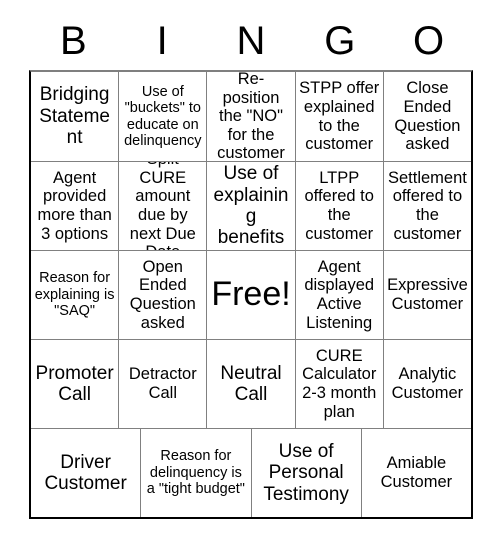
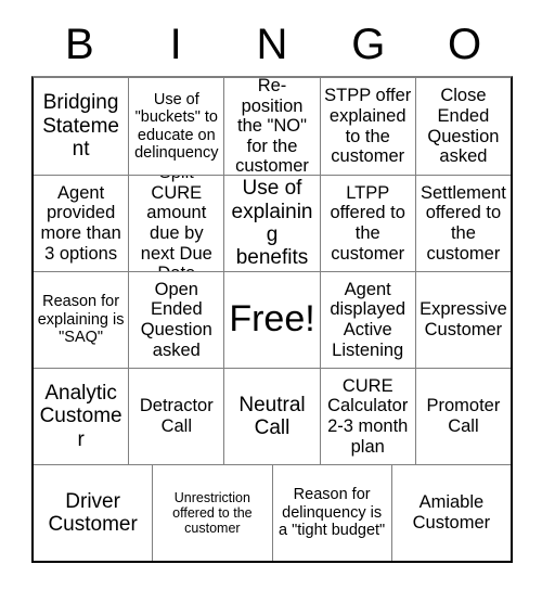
  B
  I
  N
  G
  O
  Bridging Statement
  Use of "buckets" to educate on delinquency
  Re-position the "NO" for the customer
  STPP offer explained to the customer
  Close Ended Question asked
  Agent provided more than 3 options
  CURE amount due by next Due
  Use of explaining benefits
  LTPP offered to the customer
  Settlement offered to the customer
  Reason for explaining is "SAQ"
  Open Ended Question asked
  Free!
  Agent displayed Active Listening
  Expressive Customer
- Promoter Call
+ Analytic Customer
  Detractor Call
  Neutral Call
  CURE Calculator 2-3 month plan
- Analytic Customer
+ Promoter Call
  Driver Customer
+ Unrestriction offered to the customer
  Reason for delinquency is a "tight budget"
- Use of Personal Testimony
  Amiable Customer
